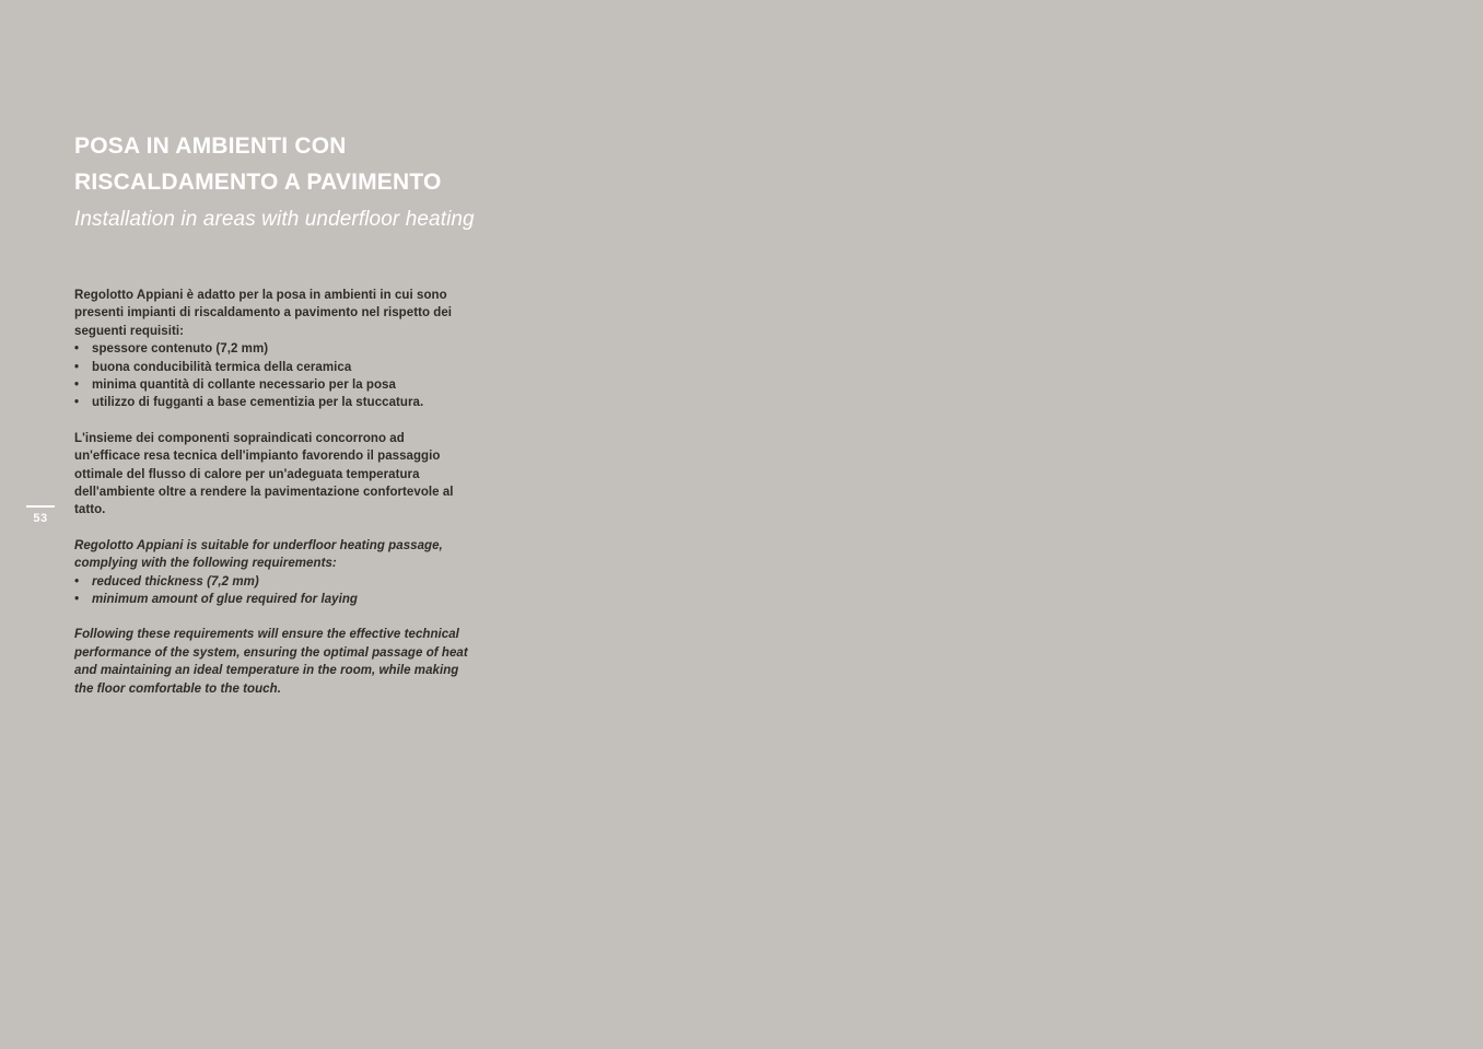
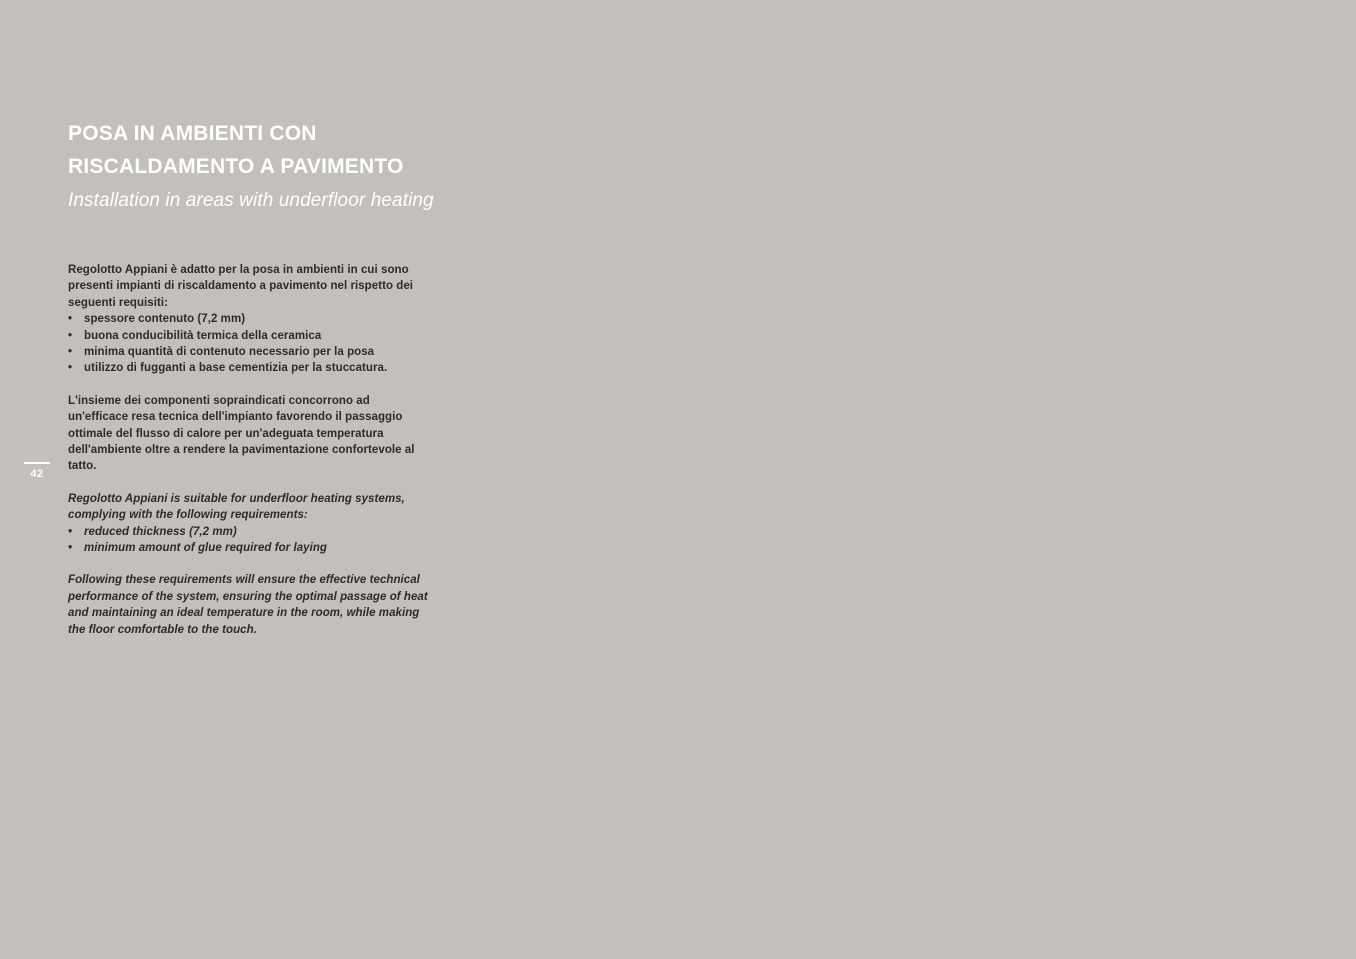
- 53
+ 42
  POSA IN AMBIENTI CON
  RISCALDAMENTO A PAVIMENTO
  Installation in areas with underfloor heating
  Regolotto Appiani è adatto per la posa in ambienti in cui sono presenti impianti di riscaldamento a pavimento nel rispetto dei seguenti requisiti:
  spessore contenuto (7,2 mm)
  buona conducibilità termica della ceramica
- minima quantità di collante necessario per la posa
+ minima quantità di contenuto necessario per la posa
  utilizzo di fugganti a base cementizia per la stuccatura.
  L'insieme dei componenti sopraindicati concorrono ad un'efficace resa tecnica dell'impianto favorendo il passaggio ottimale del flusso di calore per un'adeguata temperatura dell'ambiente oltre a rendere la pavimentazione confortevole al tatto.
- Regolotto Appiani is suitable for underfloor heating passage, complying with the following requirements:
+ Regolotto Appiani is suitable for underfloor heating systems, complying with the following requirements:
  reduced thickness (7,2 mm)
  minimum amount of glue required for laying
  Following these requirements will ensure the effective technical performance of the system, ensuring the optimal passage of heat and maintaining an ideal temperature in the room, while making the floor comfortable to the touch.
